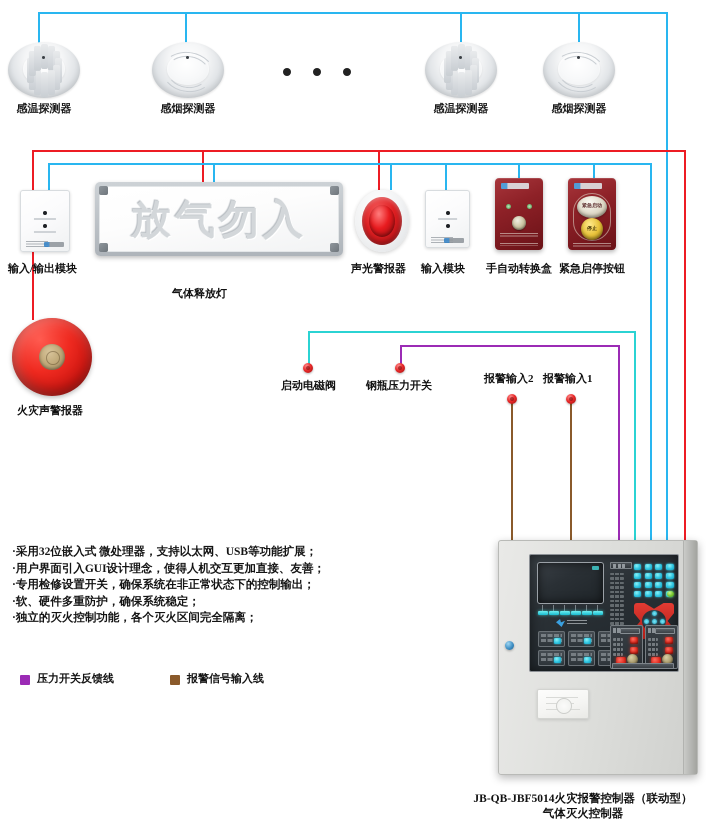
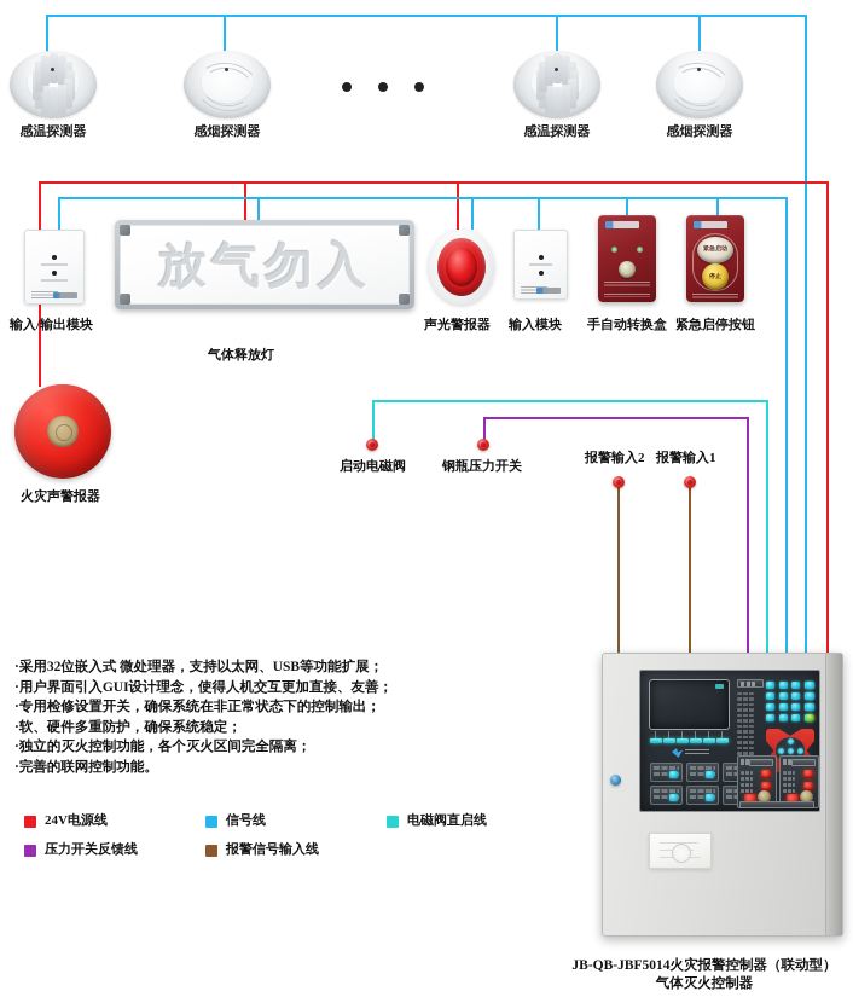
  感温探测器
  感烟探测器
  感温探测器
  感烟探测器
  输入/输出模块
  放气勿入
  气体释放灯
  声光警报器
  输入模块
  手自动转换盒
  紧急启停按钮
  火灾声警报器
  启动电磁阀
  钢瓶压力开关
  报警输入2
  报警输入1
  ·采用32位嵌入式 微处理器，支持以太网、USB等功能扩展；
  ·用户界面引入GUI设计理念，使得人机交互更加直接、友善；
  ·专用检修设置开关，确保系统在非正常状态下的控制输出；
  ·软、硬件多重防护，确保系统稳定；
  ·独立的灭火控制功能，各个灭火区间完全隔离；
+ ·完善的联网控制功能。
+ 24V电源线
+ 信号线
+ 电磁阀直启线
  压力开关反馈线
  报警信号输入线
  JB-QB-JBF5014火灾报警控制器（联动型）
  气体灭火控制器
